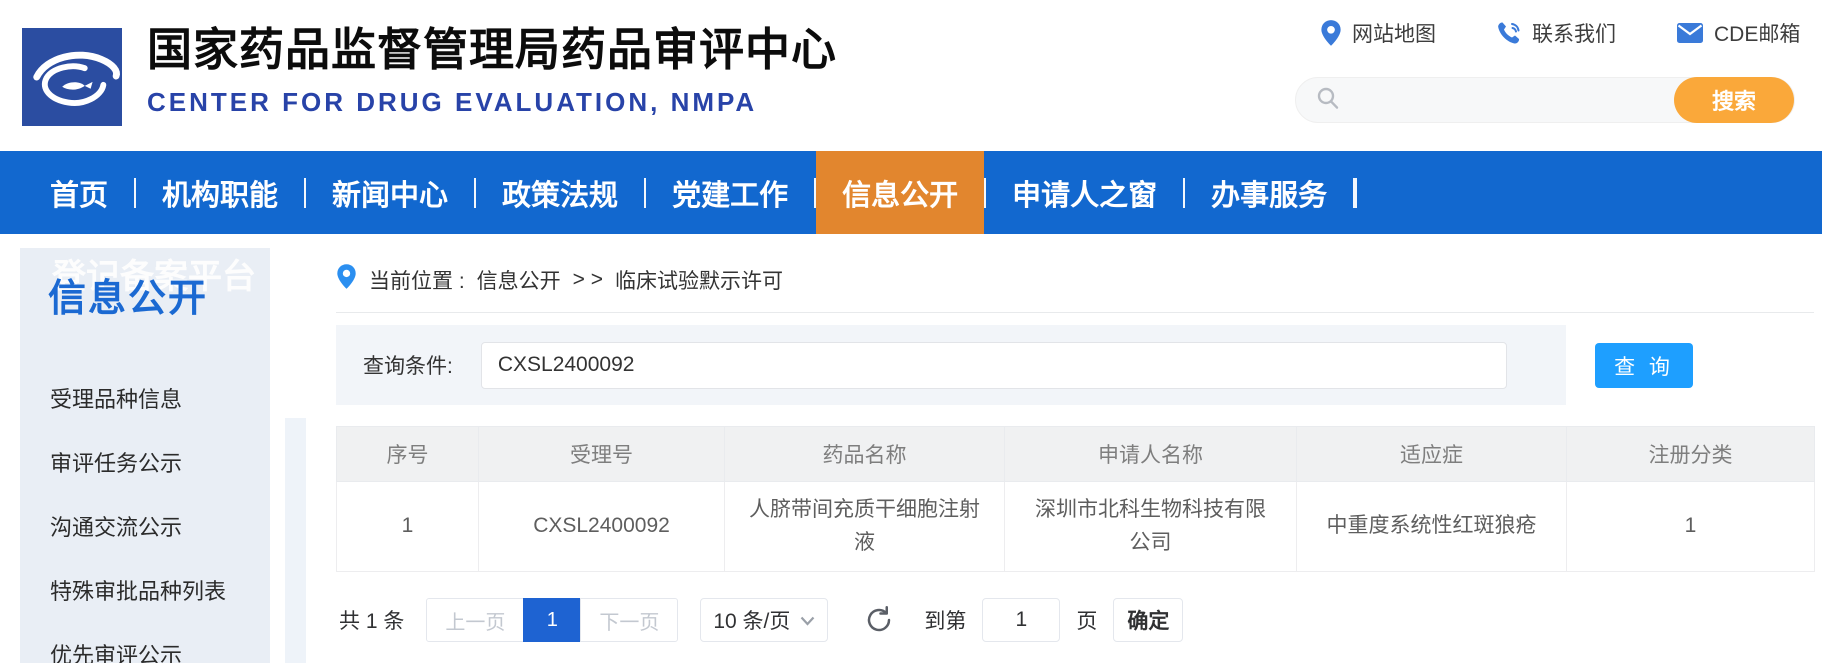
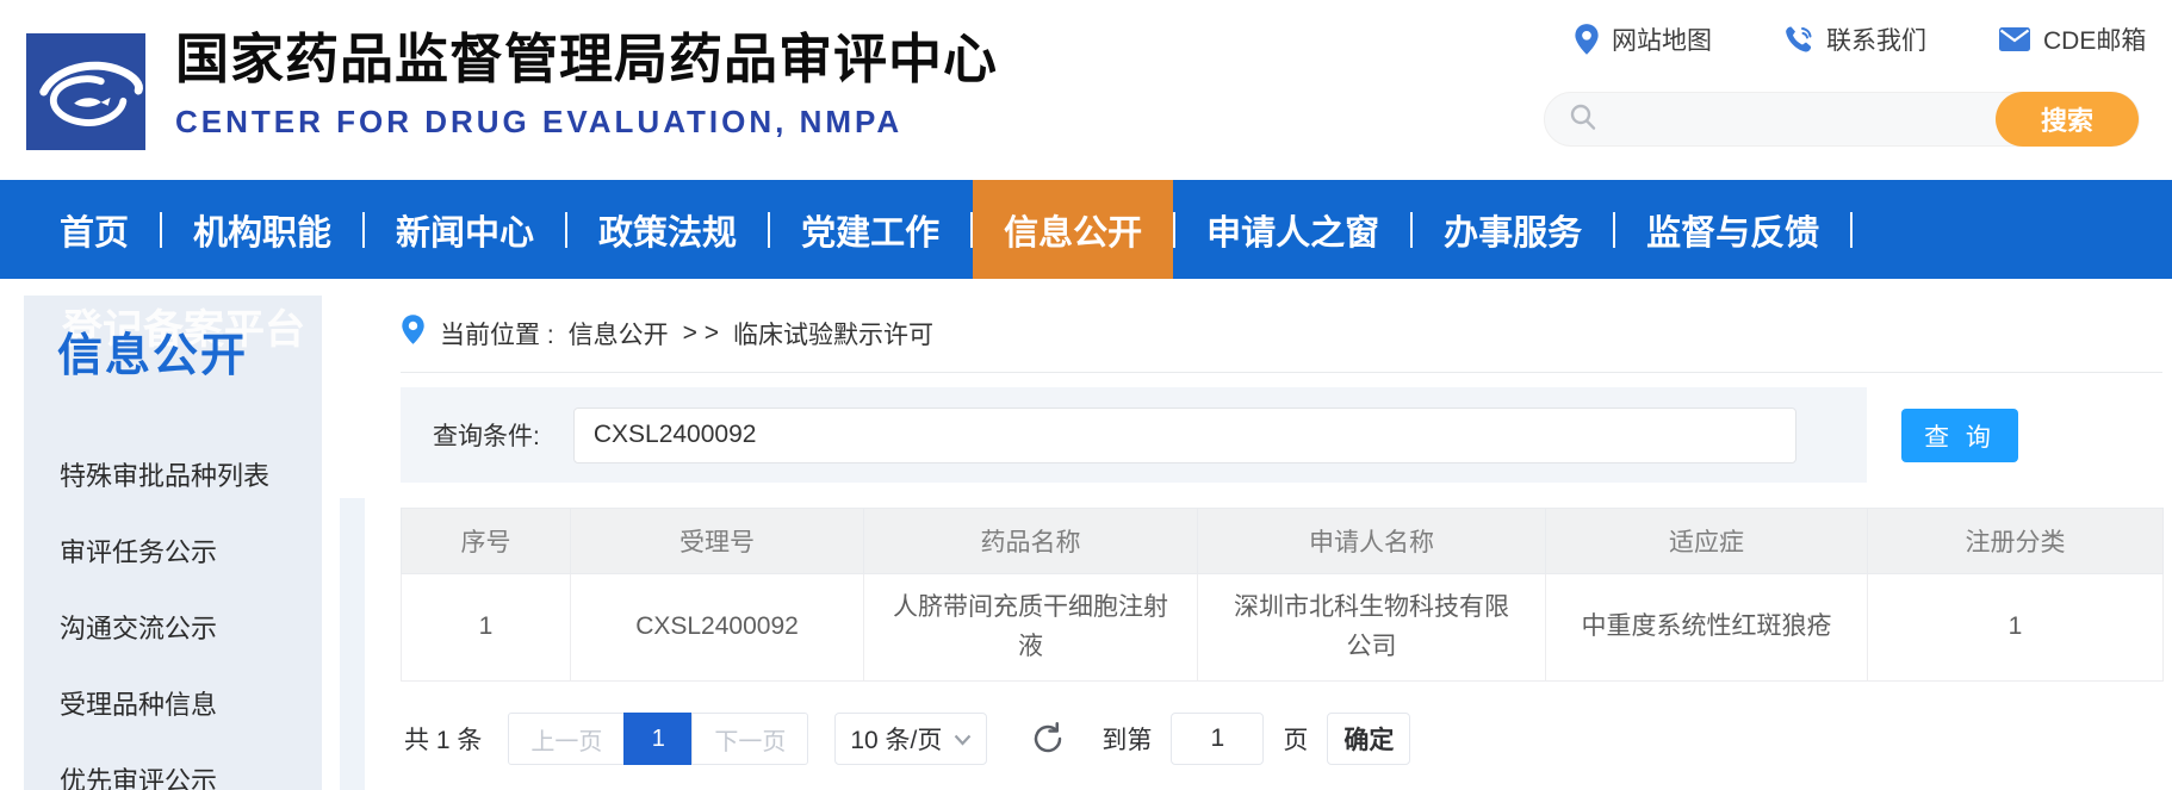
  国家药品监督管理局药品审评中心
  CENTER FOR DRUG EVALUATION, NMPA
  网站地图
  联系我们
  CDE邮箱
  搜索
  首页
  机构职能
  新闻中心
  政策法规
  党建工作
  信息公开
  申请人之窗
  办事服务
+ 监督与反馈
  登记备案平台
  信息公开
- 受理品种信息
+ 特殊审批品种列表
  审评任务公示
  沟通交流公示
- 特殊审批品种列表
+ 受理品种信息
  优先审评公示
  当前位置 :
  信息公开
  > >
  临床试验默示许可
  查询条件:
  CXSL2400092
  查 询
  序号	受理号	药品名称	申请人名称	适应症	注册分类
  1	CXSL2400092	人脐带间充质干细胞注射 液	深圳市北科生物科技有限 公司	中重度系统性红斑狼疮	1
  共 1 条
  上一页
  1
  下一页
  10 条/页
  到第
  1
  页
  确定
